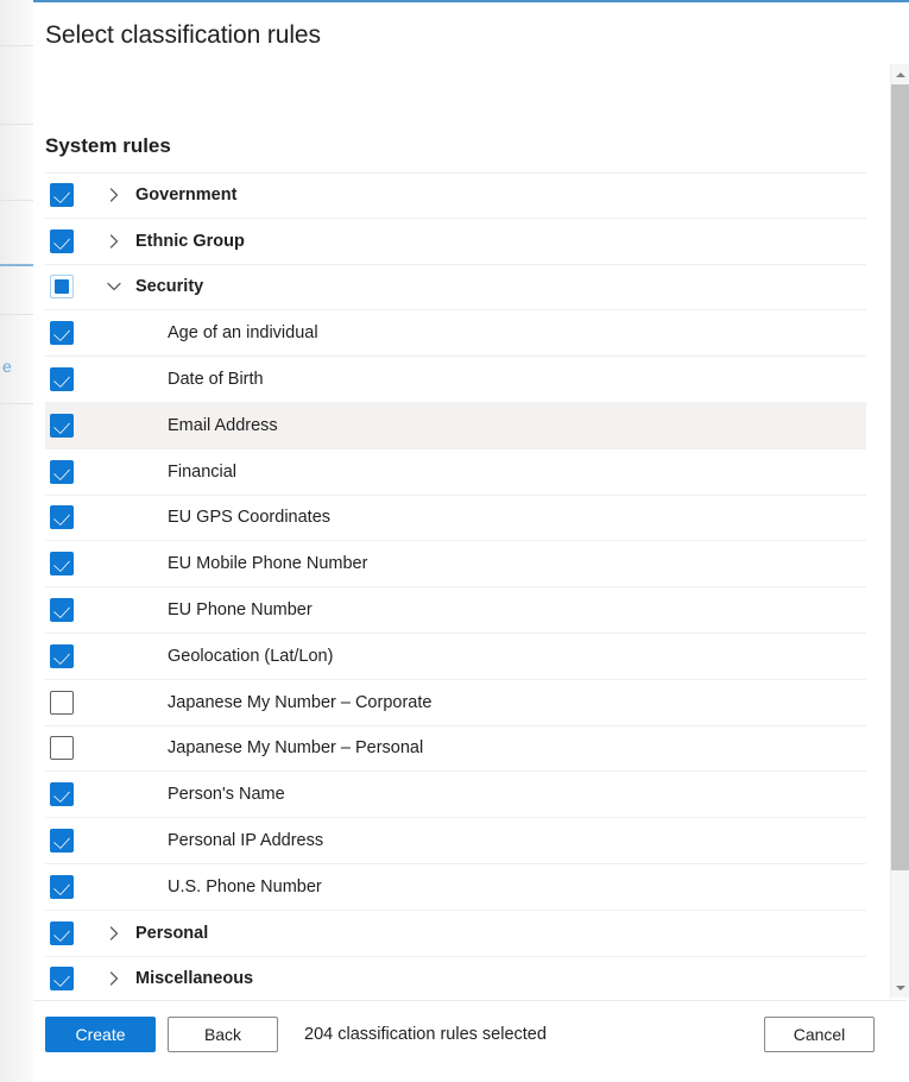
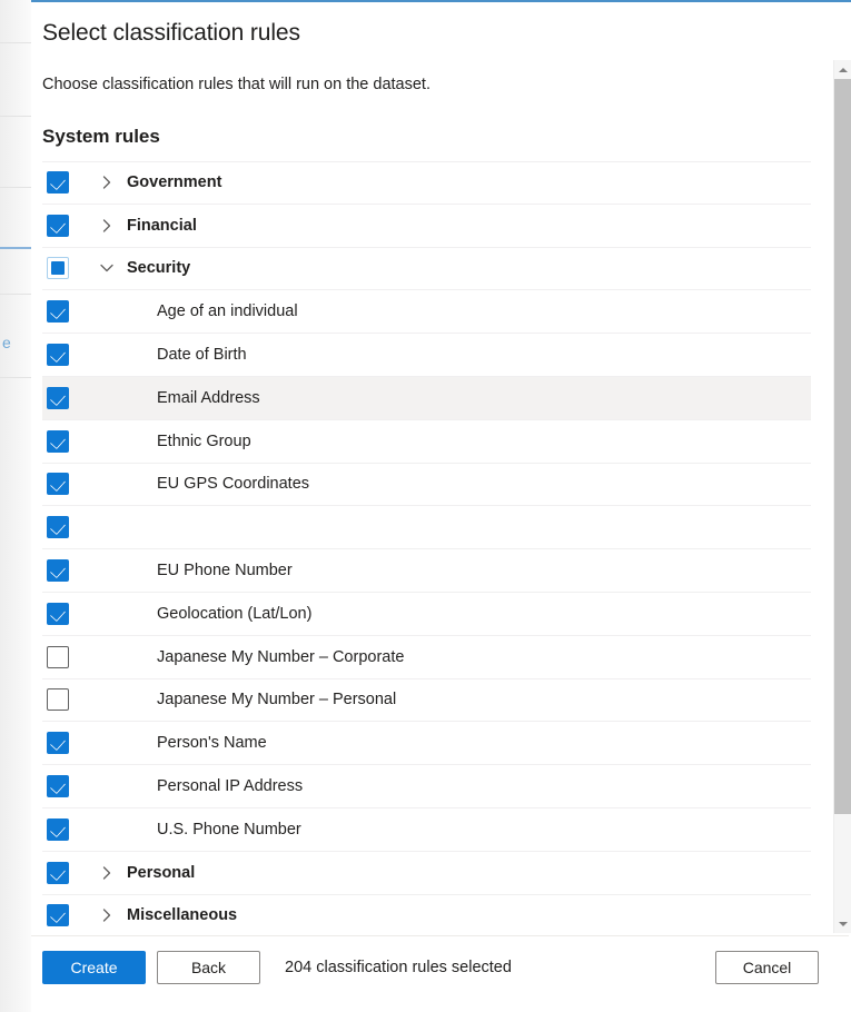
  e
  Select classification rules
+ Choose classification rules that will run on the dataset.
  System rules
  Government
- Ethnic Group
+ Financial
  Security
  Age of an individual
  Date of Birth
  Email Address
- Financial
+ Ethnic Group
  EU GPS Coordinates
- EU Mobile Phone Number
  EU Phone Number
  Geolocation (Lat/Lon)
  Japanese My Number – Corporate
  Japanese My Number – Personal
  Person's Name
  Personal IP Address
  U.S. Phone Number
  Personal
  Miscellaneous
  Create
  Back
  204 classification rules selected
  Cancel
